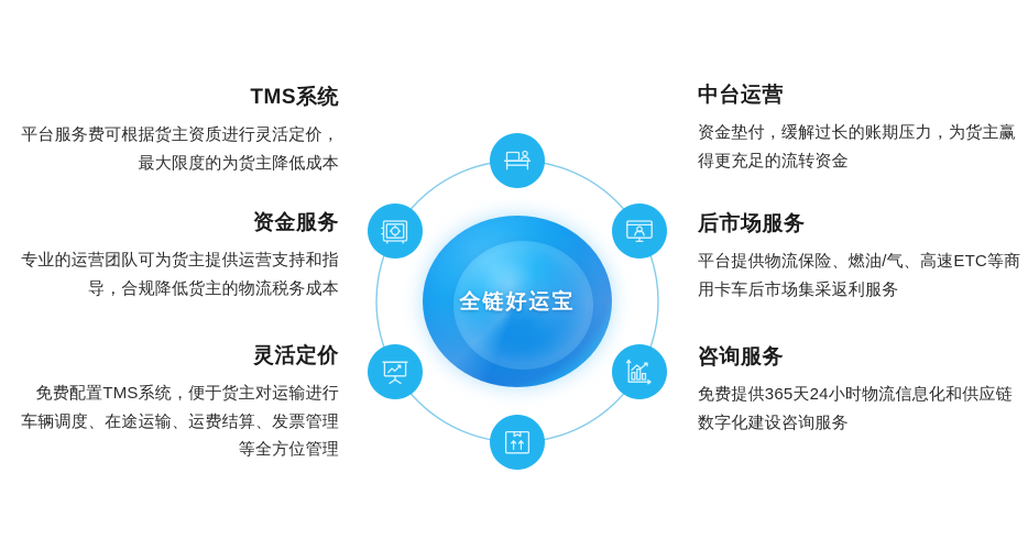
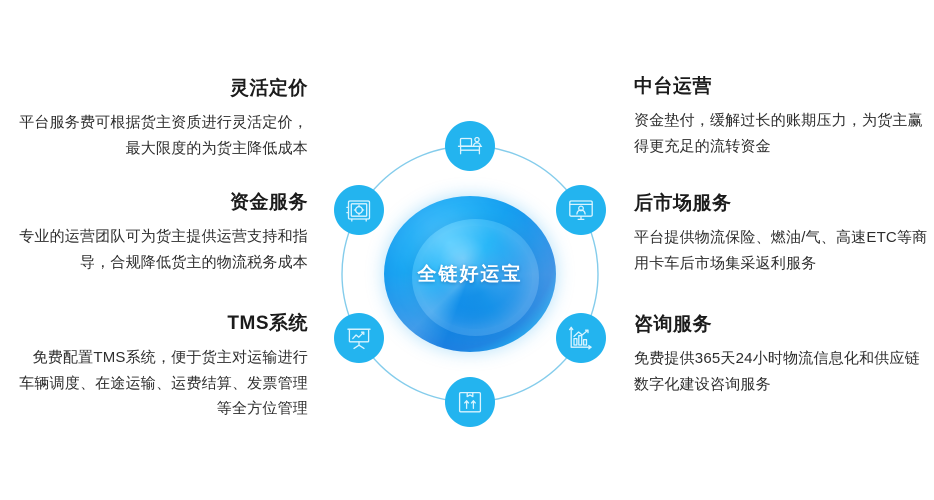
- TMS系统
+ 灵活定价
  平台服务费可根据货主资质进行灵活定价，最大限度的为货主降低成本
  资金服务
  专业的运营团队可为货主提供运营支持和指导，合规降低货主的物流税务成本
- 灵活定价
+ TMS系统
  免费配置TMS系统，便于货主对运输进行车辆调度、在途运输、运费结算、发票管理等全方位管理
  中台运营
  资金垫付，缓解过长的账期压力，为货主赢得更充足的流转资金
  后市场服务
  平台提供物流保险、燃油/气、高速ETC等商用卡车后市场集采返利服务
  咨询服务
  免费提供365天24小时物流信息化和供应链数字化建设咨询服务
  全链好运宝
